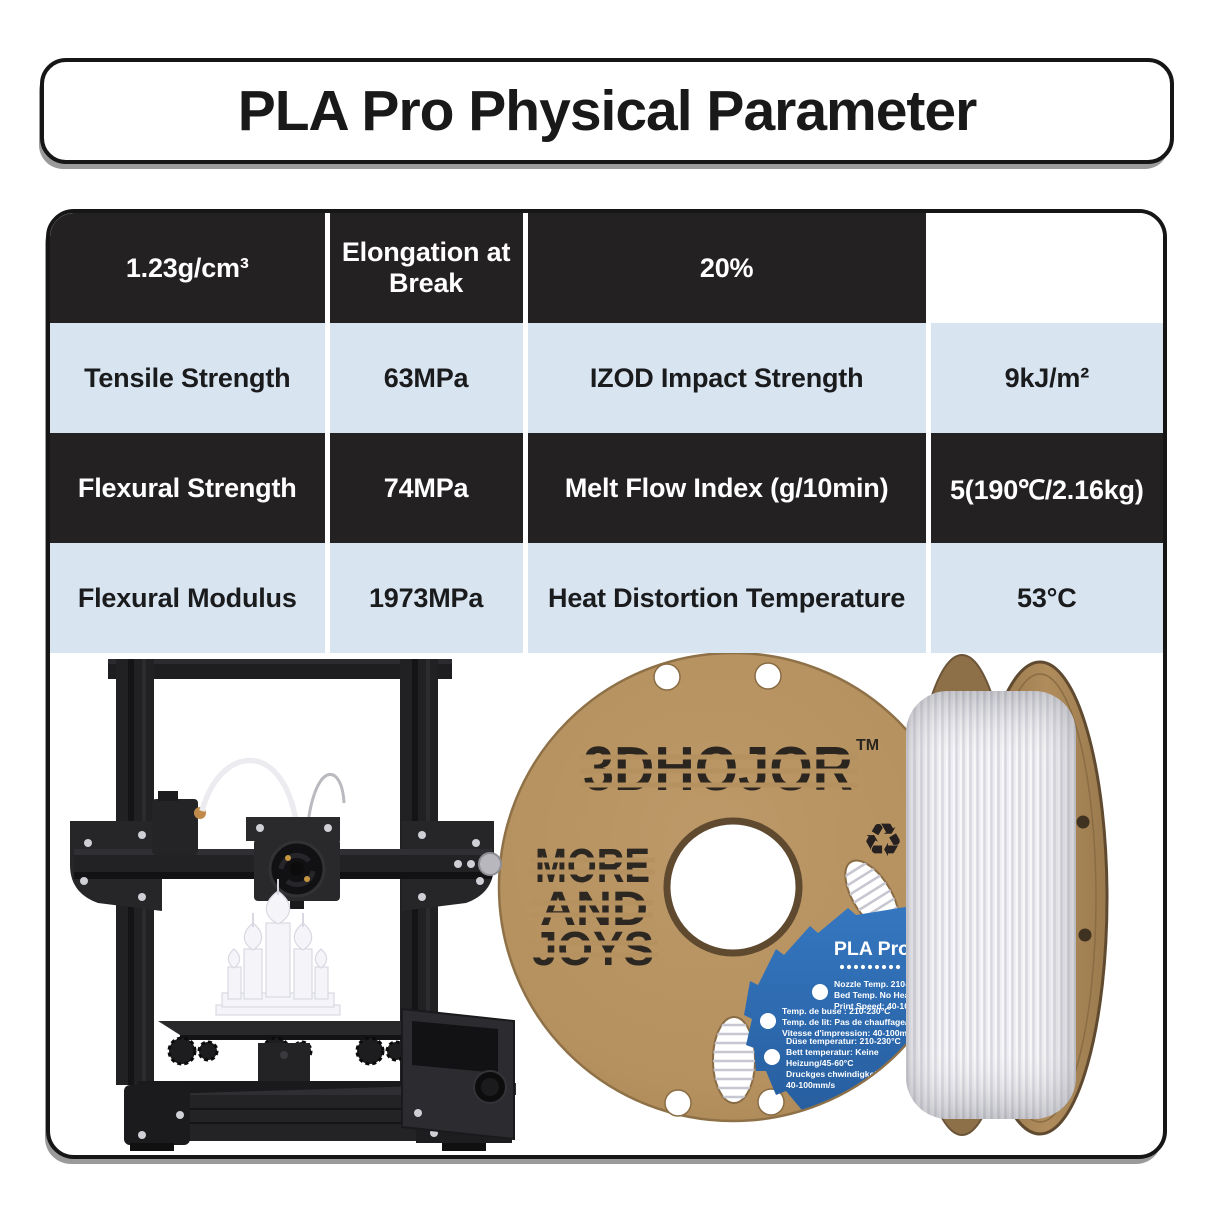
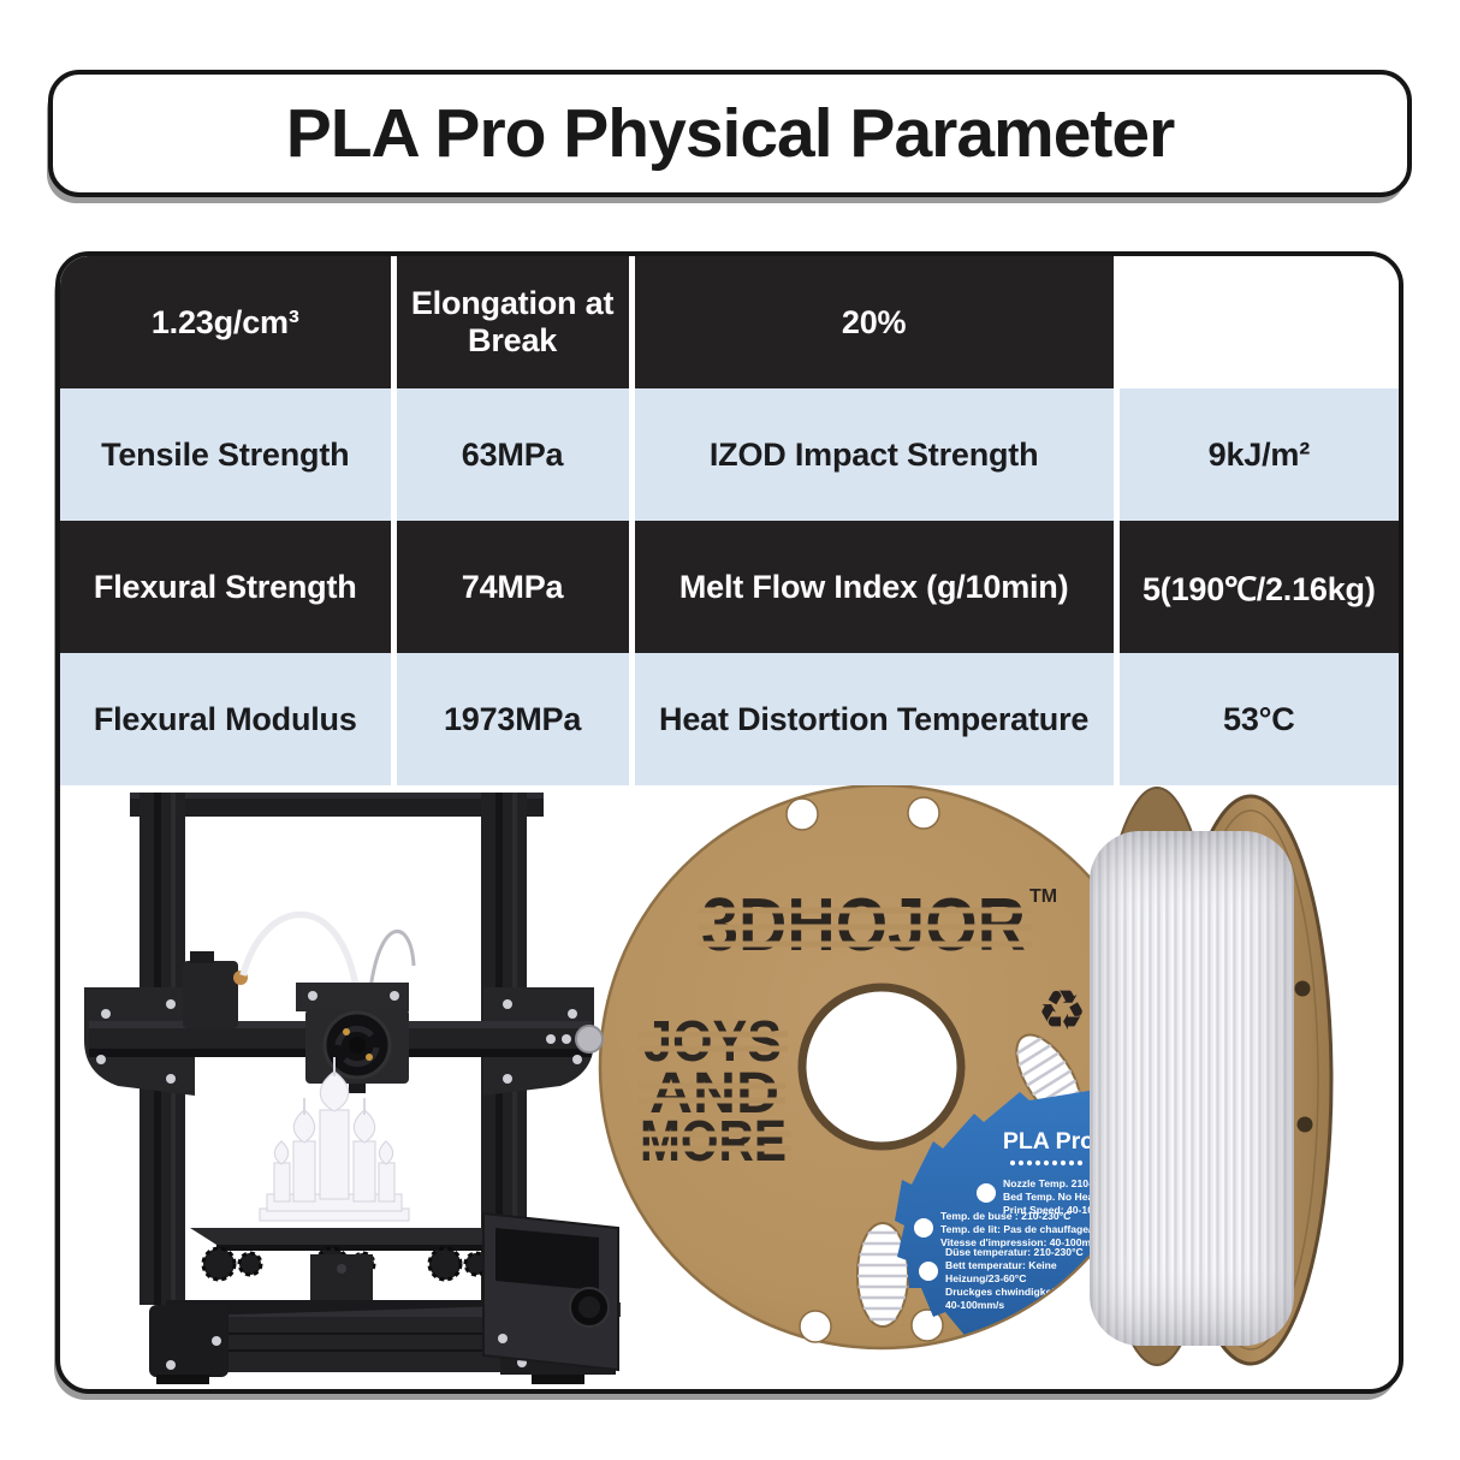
  PLA Pro Physical Parameter
  1.23g/cm³
  Elongation at Break
  20%
  Tensile Strength
  63MPa
  IZOD Impact Strength
  9kJ/m²
  Flexural Strength
  74MPa
  Melt Flow Index (g/10min)
  5(190℃/2.16kg)
  Flexural Modulus
  1973MPa
  Heat Distortion Temperature
  53°C
  TM
- MORE
+ JOYS
  AND
- JOYS
+ MORE
  ♻
  PLA Pro
  Nozzle Temp. 210
  Print Speed: 40-1
  Temp. de buse : 210-230°C
  Temp. de lit: Pas de chauffage
  Vitesse d'impression: 40-100m
  Düse temperatur: 210-230°C
  Bett temperatur: Keine
- Heizung/45-60°C
+ Heizung/23-60°C
  Druckges chwindigke
  40-100mm/s
